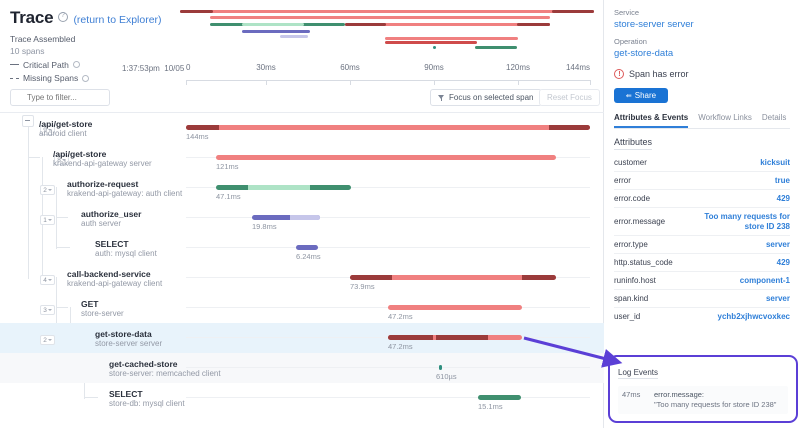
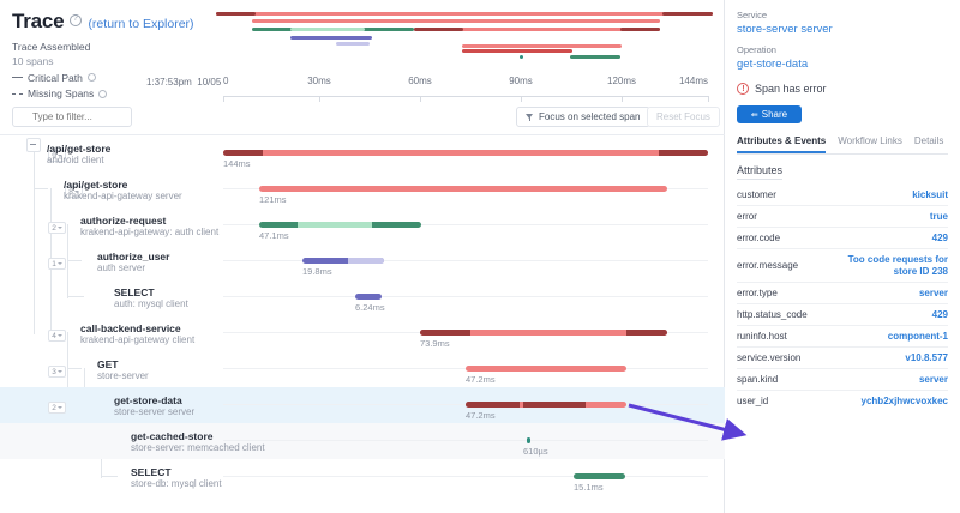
  Trace
  (return to Explorer)
  Trace Assembled
  10 spans
  Critical Path
  Missing Spans
  1:37:53pm 10/05
  0
  30ms
  60ms
  90ms
  120ms
  144ms
  Type to filter...
  Focus on selected span
  Reset Focus
  /api/get-store
  android client
  144ms
  /api/get-store
  krakend-api-gateway server
  121ms
  authorize-request
  krakend-api-gateway: auth client
  47.1ms
  authorize_user
  auth server
  19.8ms
  SELECT
  auth: mysql client
  6.24ms
  call-backend-service
  krakend-api-gateway client
  73.9ms
  GET
  store-server
  47.2ms
  get-store-data
  store-server server
  47.2ms
  get-cached-store
  store-server: memcached client
  610µs
  SELECT
  store-db: mysql client
  15.1ms
  Service
  store-server server
  Operation
  get-store-data
  Span has error
  Share
  Attributes & Events
  Workflow Links
  Details
  Attributes
  customer
  kicksuit
  error
  true
  error.code
  429
  error.message
- Too many requests for store ID 238
+ Too code requests for store ID 238
  error.type
  server
  http.status_code
  429
  runinfo.host
  component-1
+ service.version
+ v10.8.577
  span.kind
  server
  user_id
  ychb2xjhwcvoxkec
- Log Events
- 47ms
- error.message:
- "Too many requests for store ID 238"
